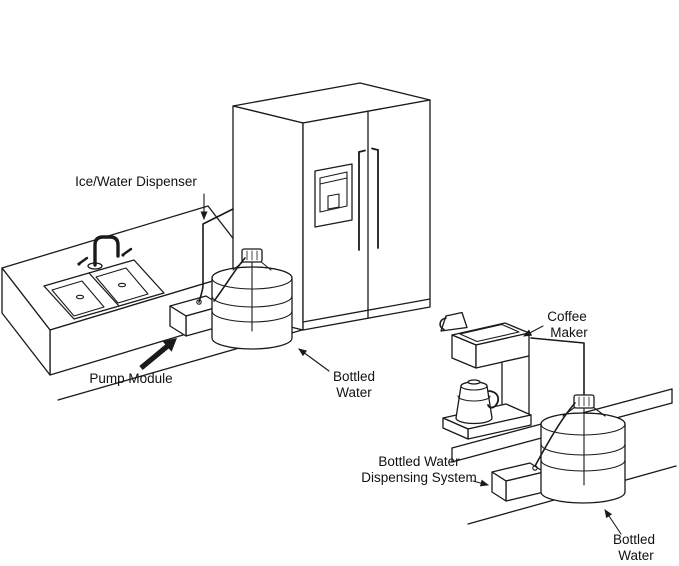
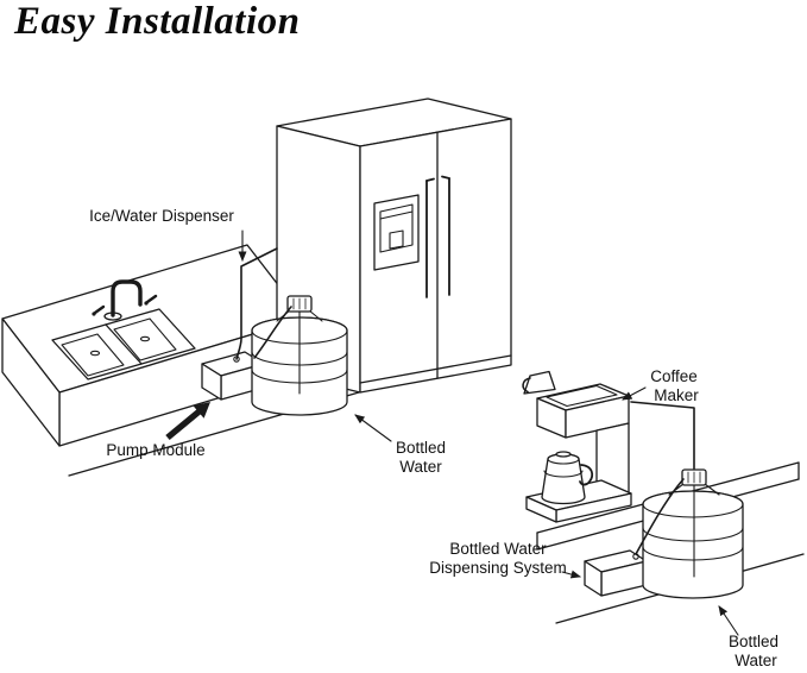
+ Easy Installation
  Ice/Water Dispenser
  Pump Module
  Bottled
  Water
  Coffee
  Maker
  Bottled Water
  Dispensing System
  Bottled
  Water
